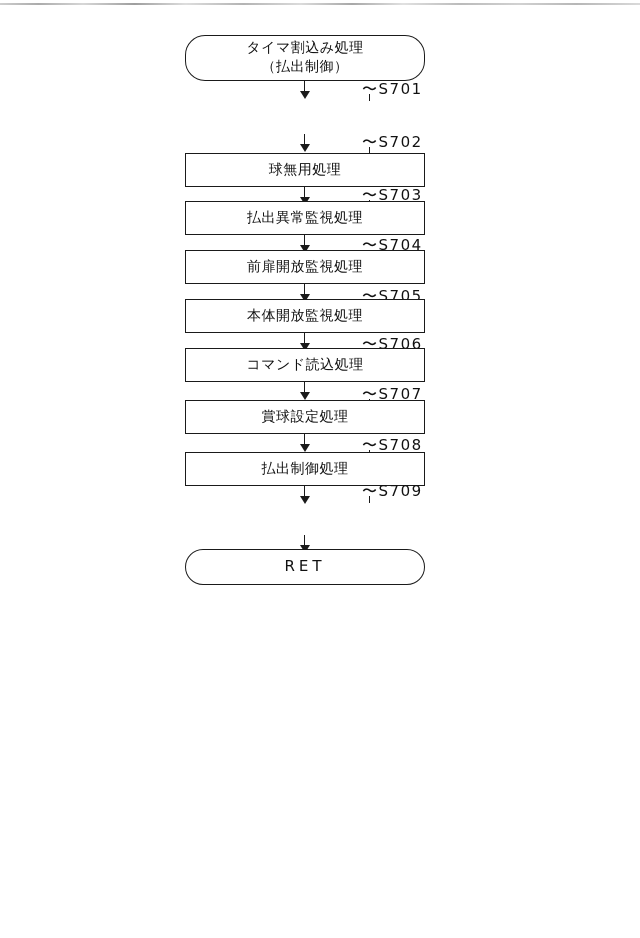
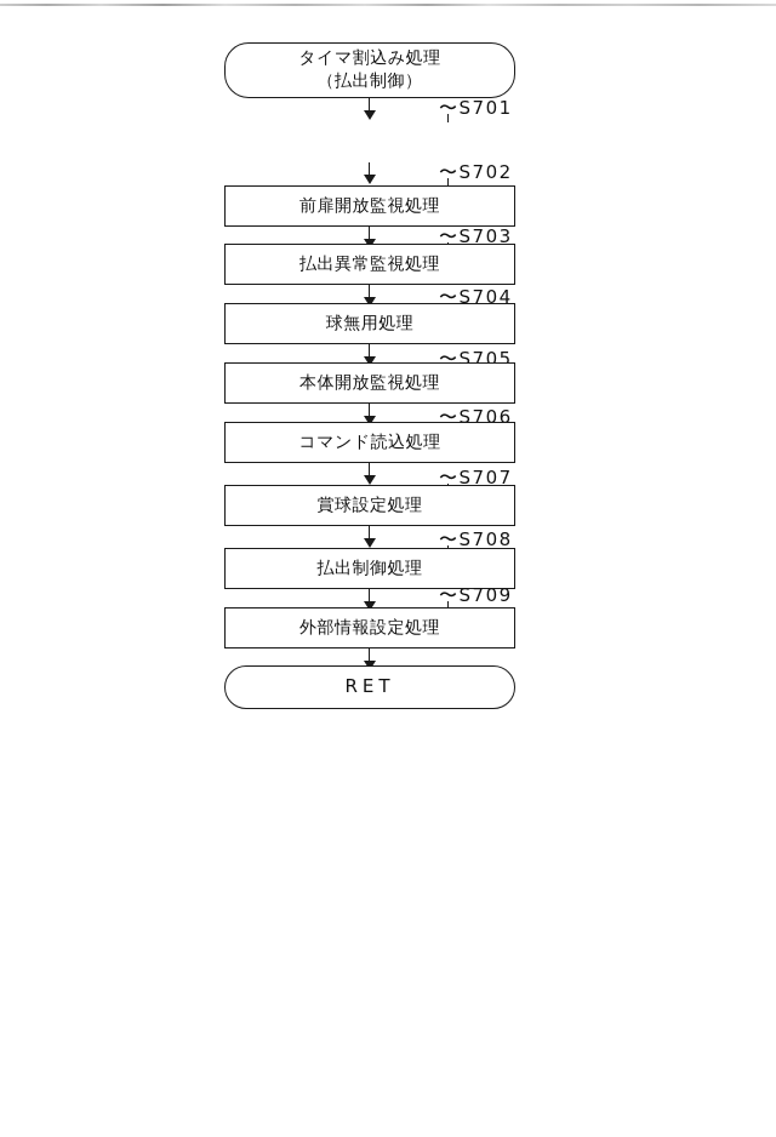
  タイマ割込み処理
  （払出制御）
  〜S701
  〜S702
- 球無用処理
+ 前扉開放監視処理
  〜S703
  払出異常監視処理
  〜S704
- 前扉開放監視処理
+ 球無用処理
  〜S705
  本体開放監視処理
  〜S706
  コマンド読込処理
  〜S707
  賞球設定処理
  〜S708
  払出制御処理
  〜S709
+ 外部情報設定処理
  RET
